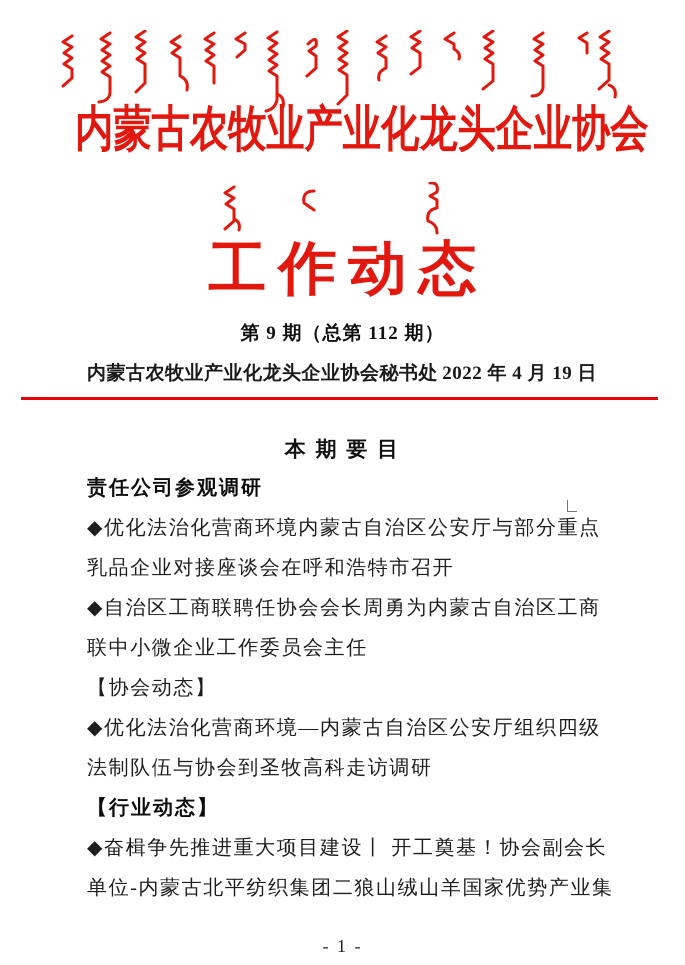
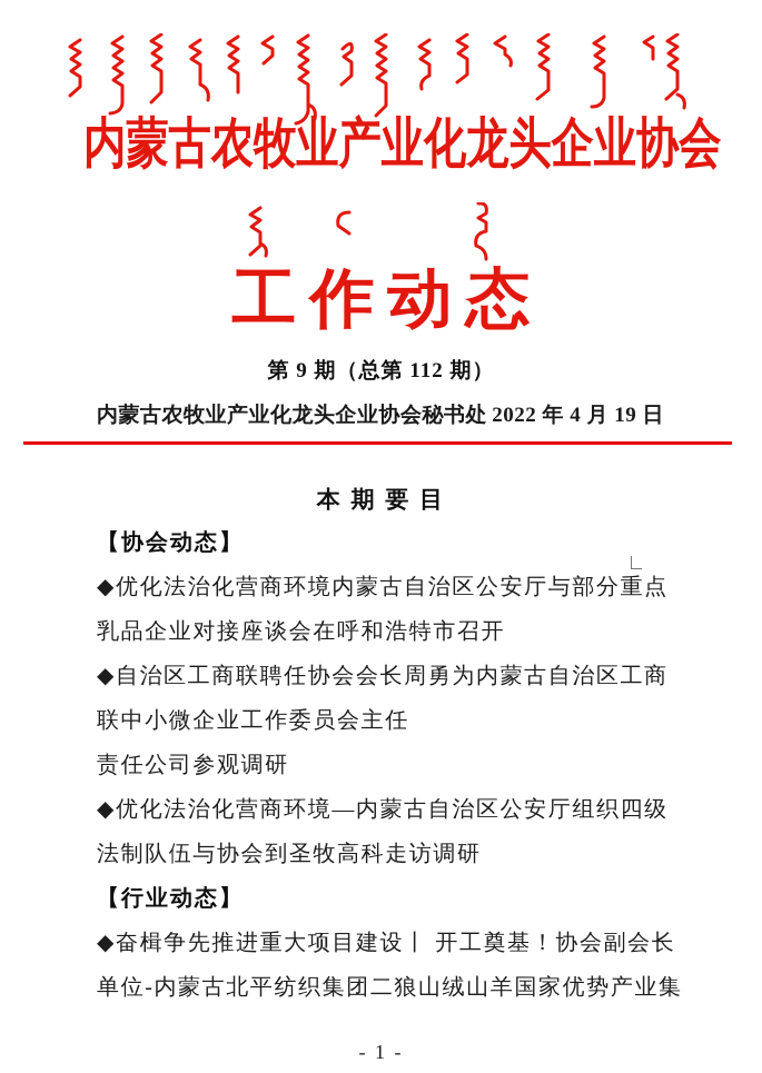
  内蒙古农牧业产业化龙头企业协会
  工作动态
  第 9 期（总第 112 期）
  内蒙古农牧业产业化龙头企业协会秘书处
  2022 年 4 月 19 日
  本 期 要 目
- 责任公司参观调研
+ 【协会动态】
  ◆优化法治化营商环境内蒙古自治区公安厅与部分重点
  乳品企业对接座谈会在呼和浩特市召开
  ◆自治区工商联聘任协会会长周勇为内蒙古自治区工商
  联中小微企业工作委员会主任
- 【协会动态】
+ 责任公司参观调研
  ◆优化法治化营商环境—内蒙古自治区公安厅组织四级
  法制队伍与协会到圣牧高科走访调研
  【行业动态】
  ◆奋楫争先推进重大项目建设丨 开工奠基！协会副会长
  单位-内蒙古北平纺织集团二狼山绒山羊国家优势产业集
  - 1 -
